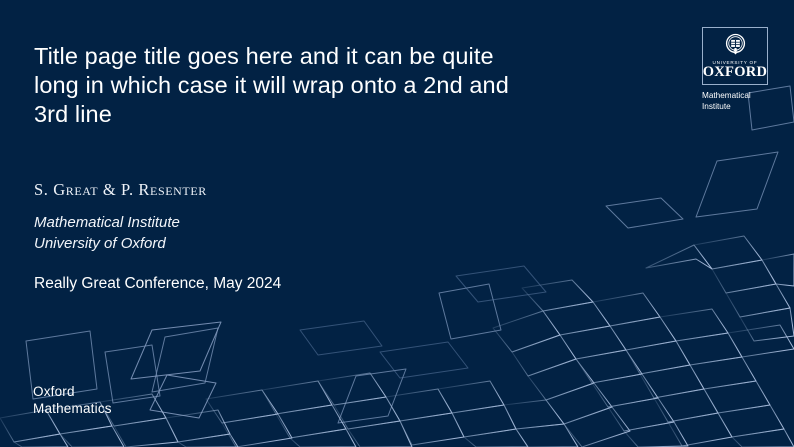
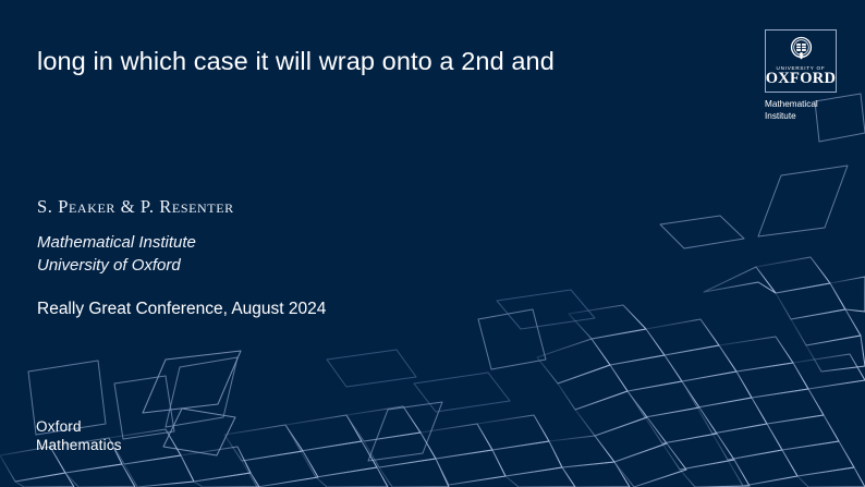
- Title page title goes here and it can be quite
  long in which case it will wrap onto a 2nd and
- 3rd line
- S. Great & P. Resenter
+ S. Peaker & P. Resenter
  Mathematical Institute
  University of Oxford
- Really Great Conference, May 2024
+ Really Great Conference, August 2024
  OXFORD
  Mathematical
  Institute
  Oxford
  Mathematics
